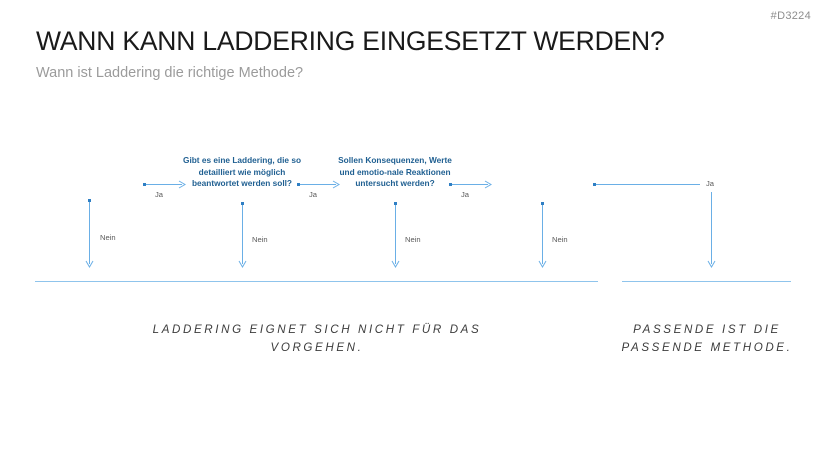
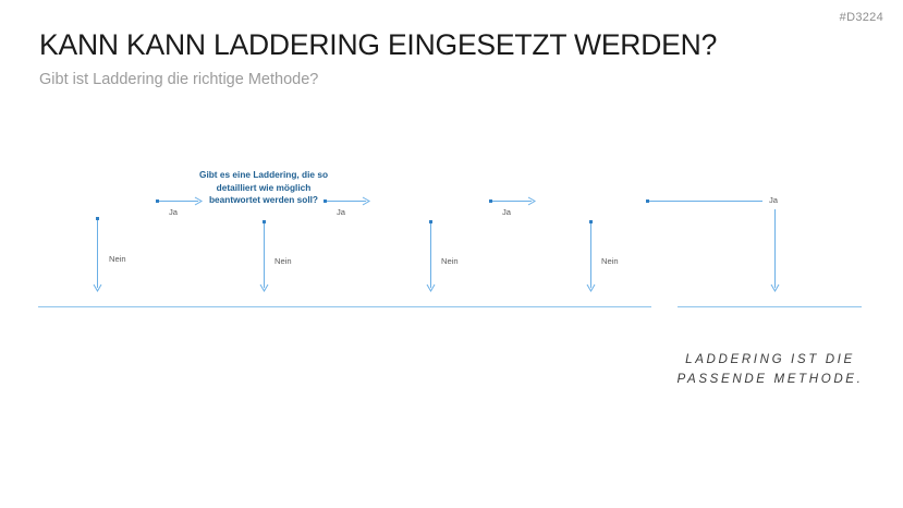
  #D3224
- WANN KANN LADDERING EINGESETZT WERDEN?
+ KANN KANN LADDERING EINGESETZT WERDEN?
- Wann ist Laddering die richtige Methode?
+ Gibt ist Laddering die richtige Methode?
  Ja
  Nein
  Gibt es eine Laddering, die so detailliert wie möglich beantwortet werden soll?
  Ja
  Nein
- Sollen Konsequenzen, Werte und emotio-nale Reaktionen untersucht werden?
  Ja
  Nein
  Ja
  Nein
- LADDERING EIGNET SICH NICHT FÜR DAS VORGEHEN.
- PASSENDE IST DIE PASSENDE METHODE.
+ LADDERING IST DIE PASSENDE METHODE.
